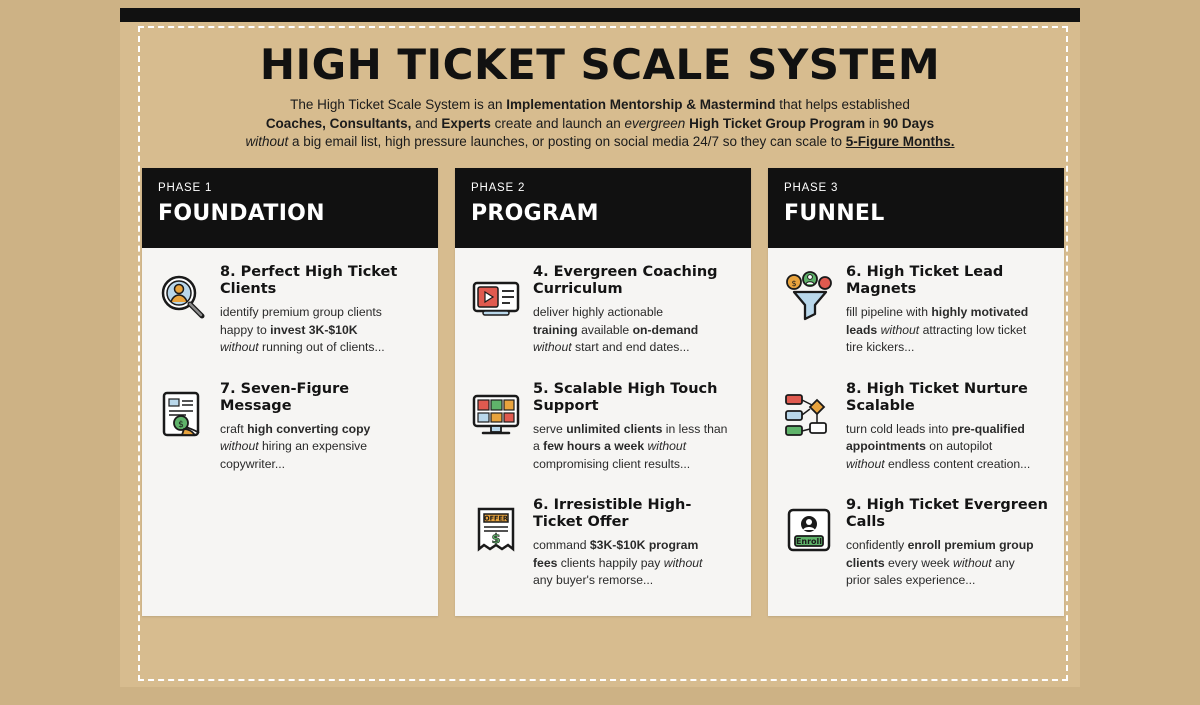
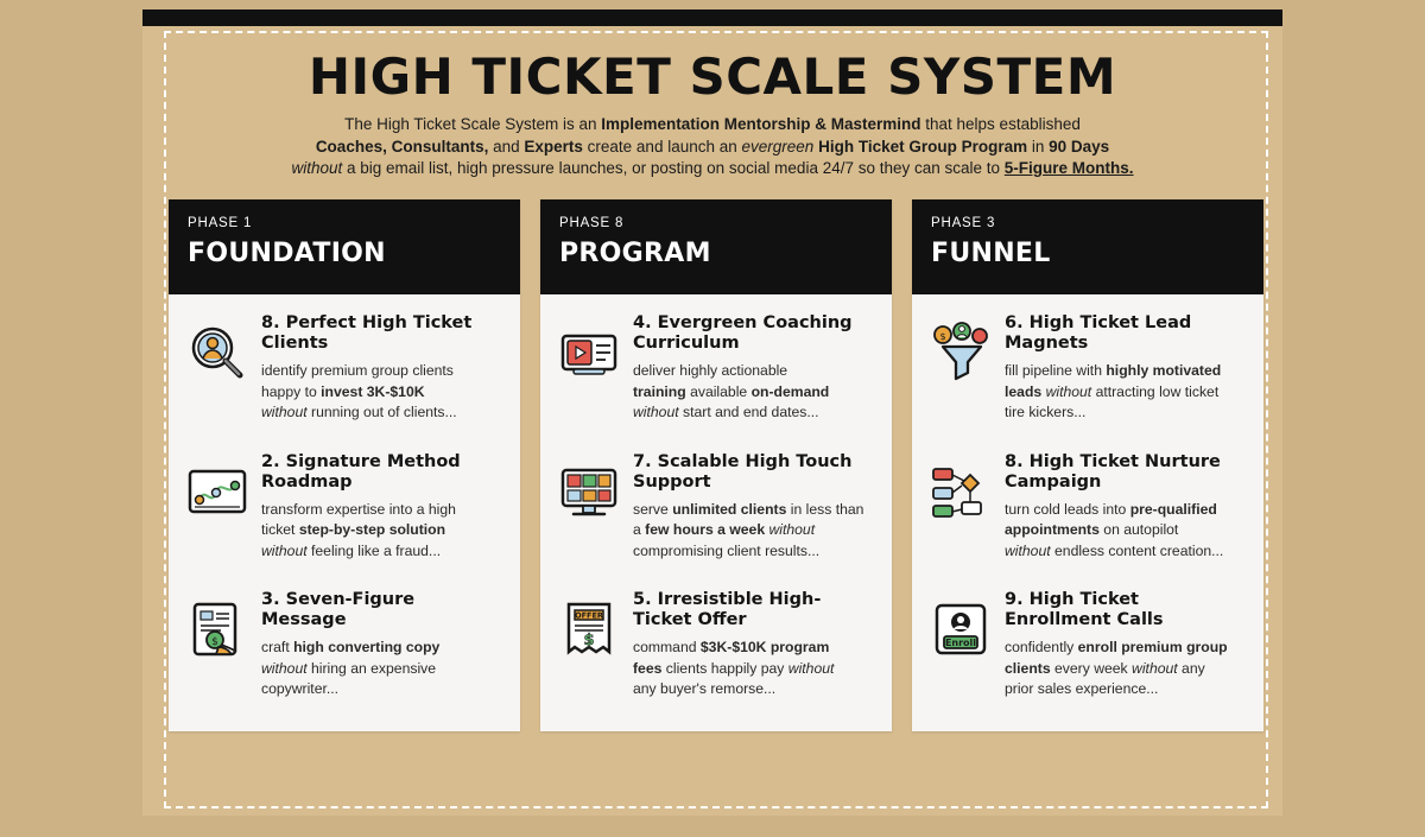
  HIGH TICKET SCALE SYSTEM
  The High Ticket Scale System is an Implementation Mentorship & Mastermind that helps established
  Coaches, Consultants, and Experts create and launch an evergreen High Ticket Group Program in 90 Days
  without a big email list, high pressure launches, or posting on social media 24/7 so they can scale to 5-Figure Months.
  PHASE 1
  FOUNDATION
  8. Perfect High Ticket Clients
  identify premium group clients
  happy to invest 3K-$10K
  without running out of clients...
+ 2. Signature Method Roadmap
+ transform expertise into a high
+ ticket step-by-step solution
+ without feeling like a fraud...
  $
- 7. Seven-Figure Message
+ 3. Seven-Figure Message
  craft high converting copy
  without hiring an expensive
  copywriter...
- PHASE 2
+ PHASE 8
  PROGRAM
  4. Evergreen Coaching Curriculum
  deliver highly actionable
  training available on-demand
  without start and end dates...
- 5. Scalable High Touch Support
+ 7. Scalable High Touch Support
  serve unlimited clients in less than
  a few hours a week without
  compromising client results...
  OFFER
  $
- 6. Irresistible High-Ticket Offer
+ 5. Irresistible High-Ticket Offer
  command $3K-$10K program
  fees clients happily pay without
  any buyer's remorse...
  PHASE 3
  FUNNEL
  $
  6. High Ticket Lead Magnets
  fill pipeline with highly motivated
  leads without attracting low ticket
  tire kickers...
- 8. High Ticket Nurture Scalable
+ 8. High Ticket Nurture Campaign
  turn cold leads into pre-qualified
  appointments on autopilot
  without endless content creation...
  Enroll
- 9. High Ticket Evergreen Calls
+ 9. High Ticket Enrollment Calls
  confidently enroll premium group
  clients every week without any
  prior sales experience...
